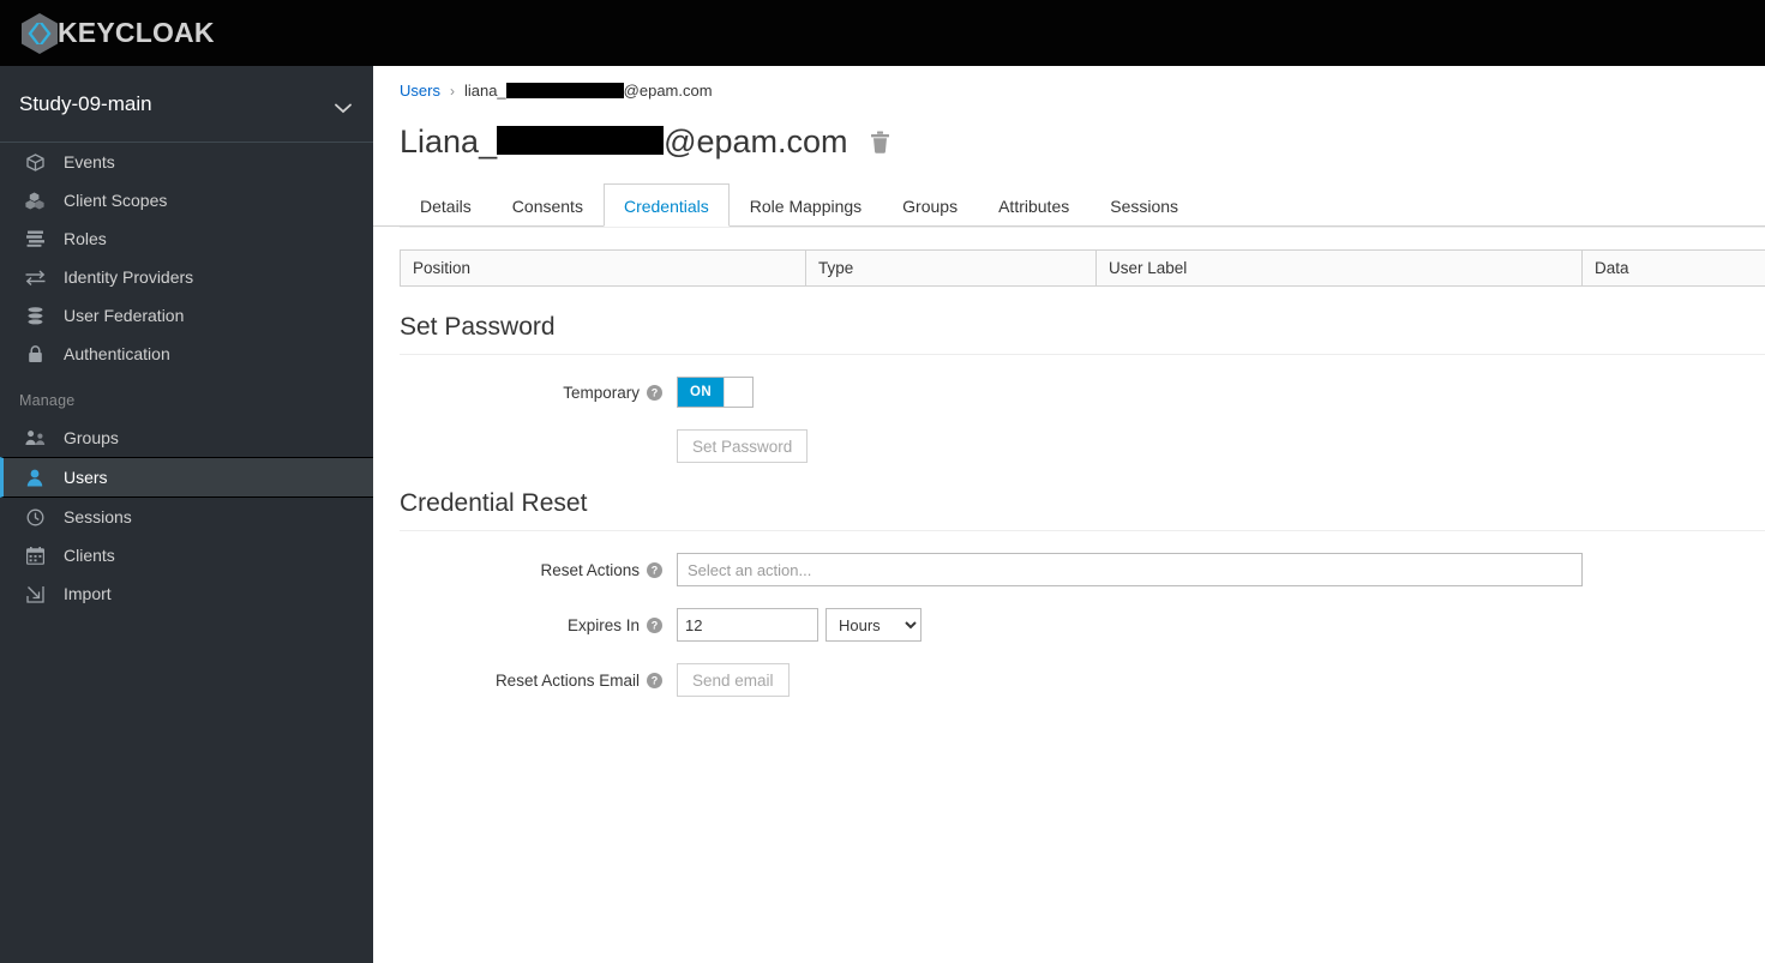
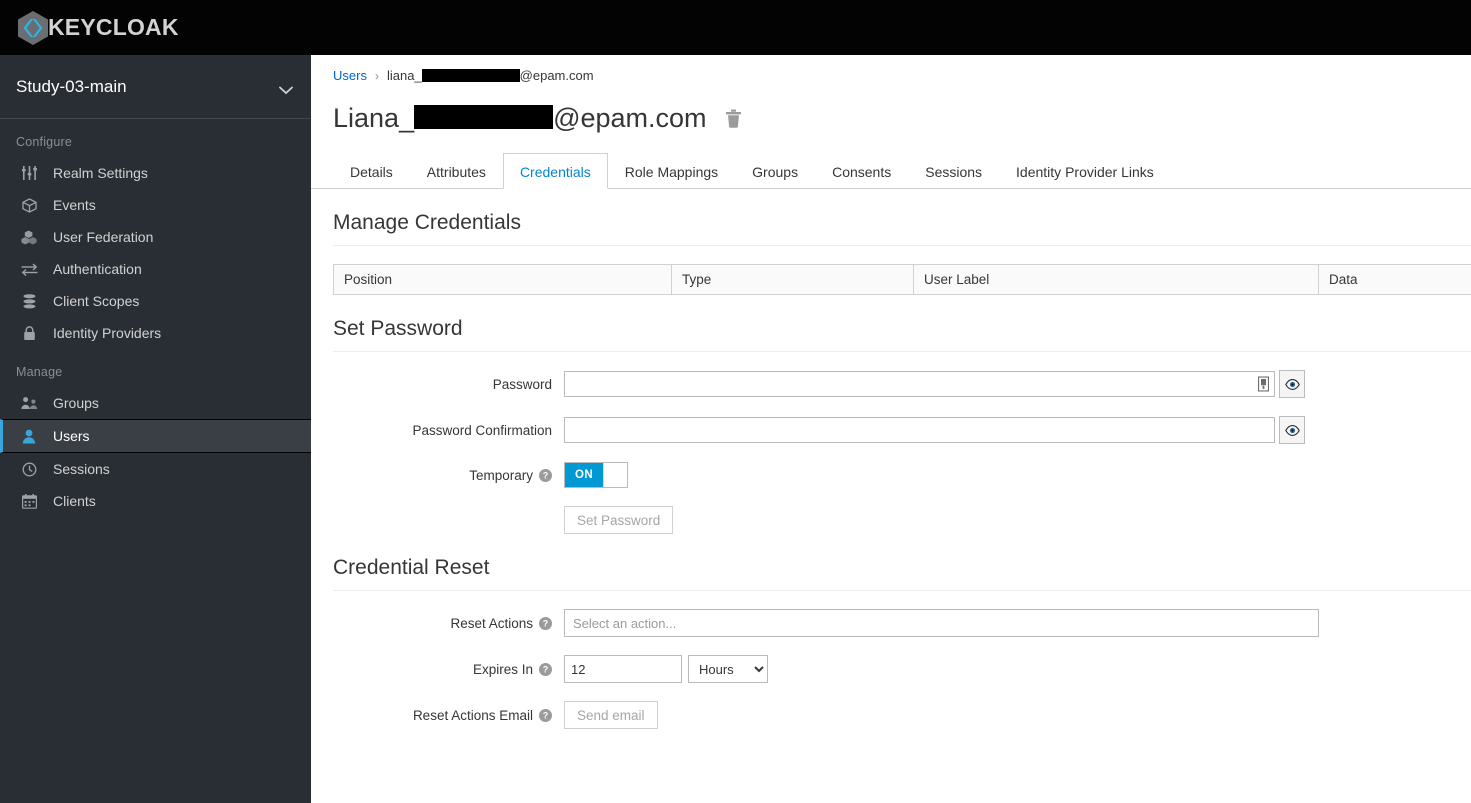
  KEYCLOAK
- Study-09-main
+ Study-03-main
+ Configure
+ Realm Settings
  Events
- Client Scopes
+ User Federation
- Roles
- Identity Providers
+ Authentication
- User Federation
+ Client Scopes
- Authentication
+ Identity Providers
  Manage
  Groups
  Users
  Sessions
  Clients
- Import
  Users
  ›
  liana_ @epam.com
  Liana_ @epam.com
  Details
- Consents
+ Attributes
  Credentials
  Role Mappings
  Groups
- Attributes
+ Consents
  Sessions
+ Identity Provider Links
+ Manage Credentials
  Position	Type	User Label	Data
  Set Password
+ Password
+ Password Confirmation
  Temporary
  ?
  ON
  Set Password
  Credential Reset
  Reset Actions
  ?
  Select an action...
  Expires In
  ?
  12
  Hours
  Reset Actions Email
  ?
  Send email
